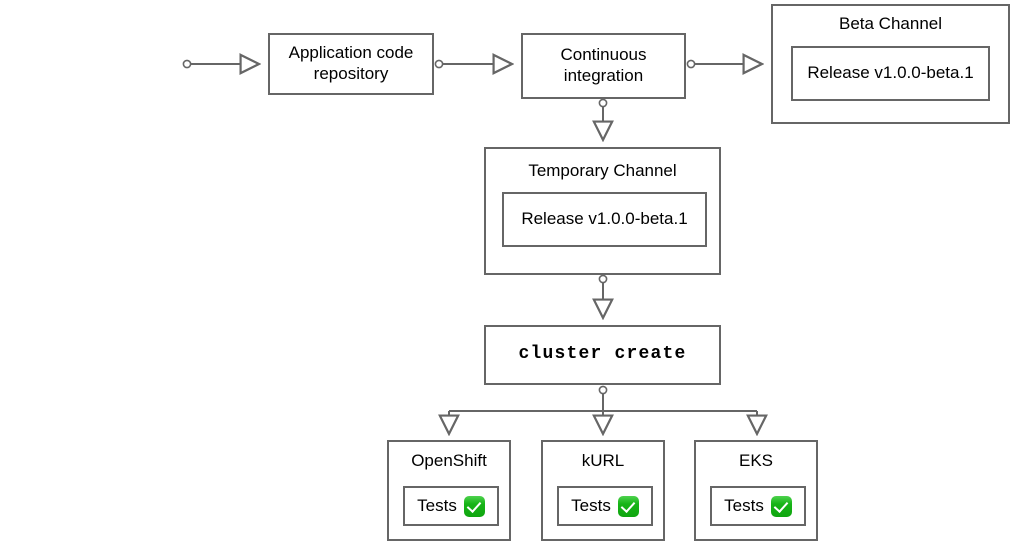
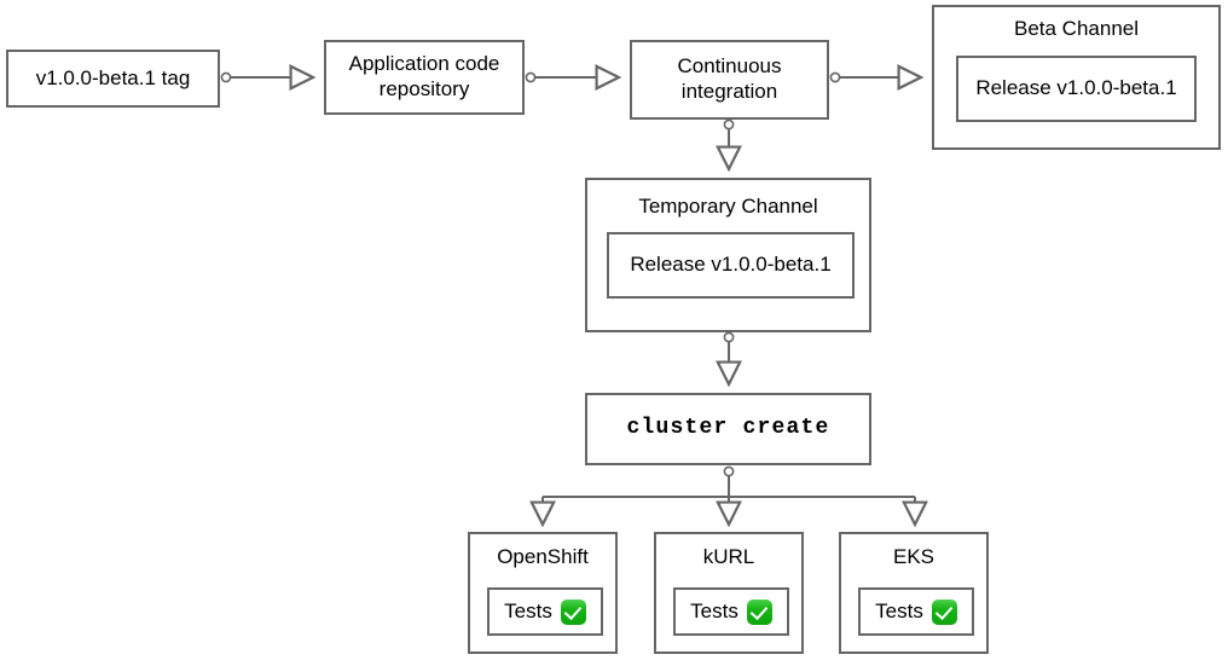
+ v1.0.0-beta.1 tag
  Application code repository
  Continuous integration
  Beta Channel
  Release v1.0.0-beta.1
  Temporary Channel
  Release v1.0.0-beta.1
  cluster create
  OpenShift
  Tests
  kURL
  Tests
  EKS
  Tests
